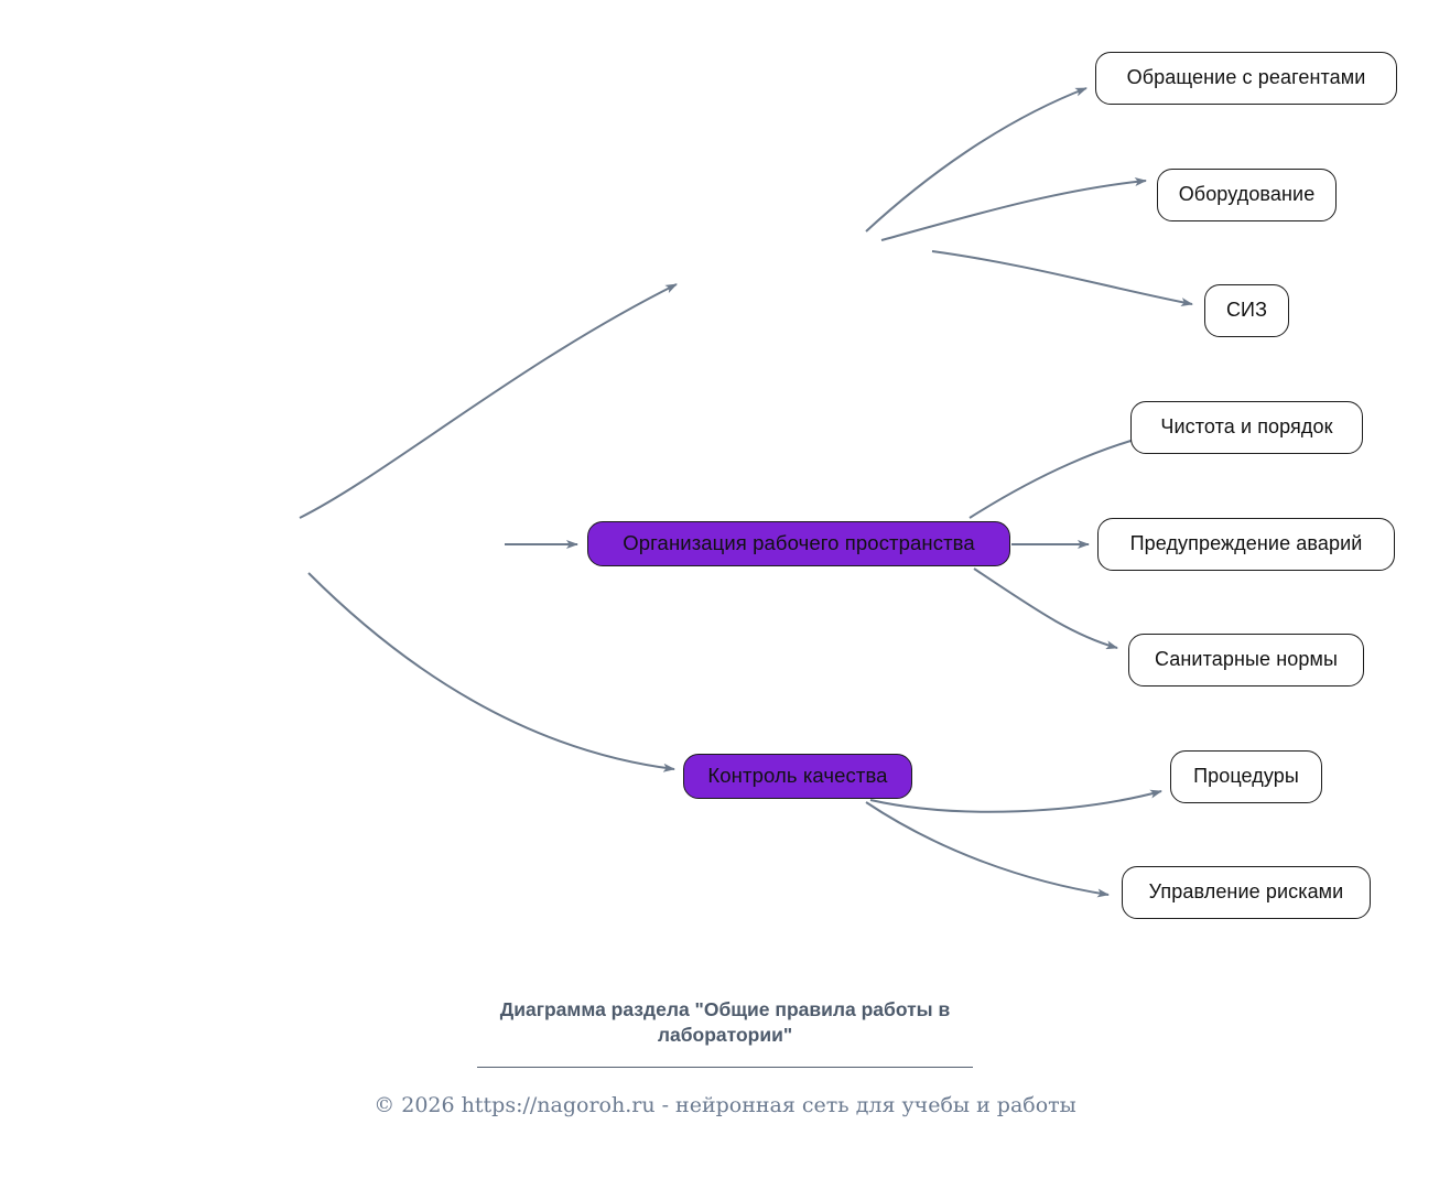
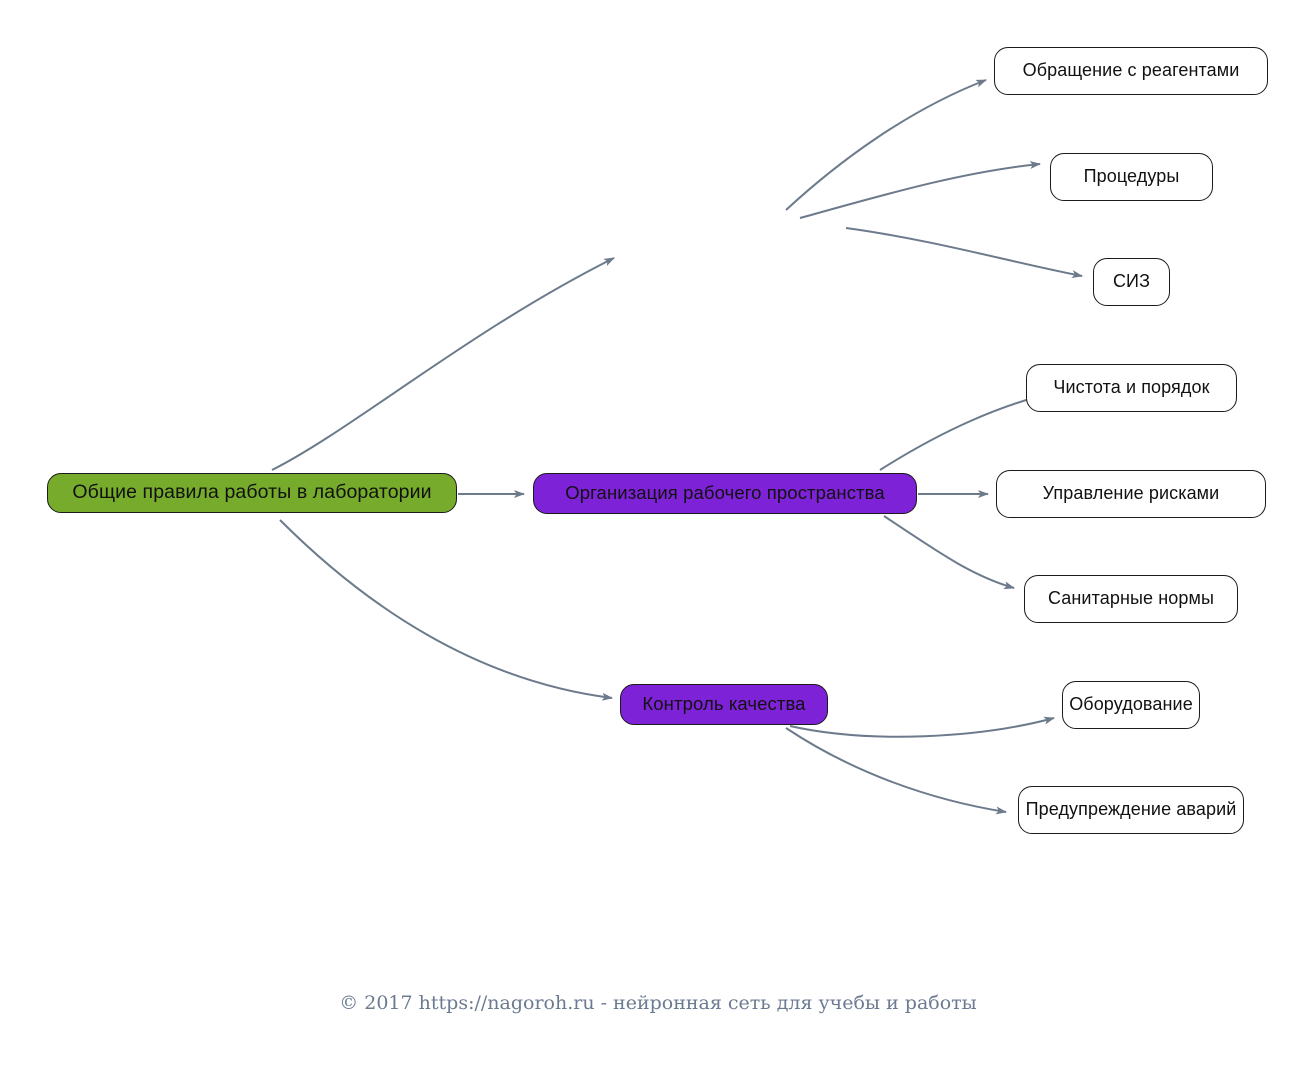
+ Общие правила работы в лаборатории
  Организация рабочего пространства
  Контроль качества
  Обращение с реагентами
- Оборудование
+ Процедуры
  СИЗ
  Чистота и порядок
- Предупреждение аварий
+ Управление рисками
  Санитарные нормы
- Процедуры
+ Оборудование
- Управление рисками
+ Предупреждение аварий
- Диаграмма раздела "Общие правила работы в лаборатории"
- © 2026 https://nagoroh.ru - нейронная сеть для учебы и работы
+ © 2017 https://nagoroh.ru - нейронная сеть для учебы и работы
